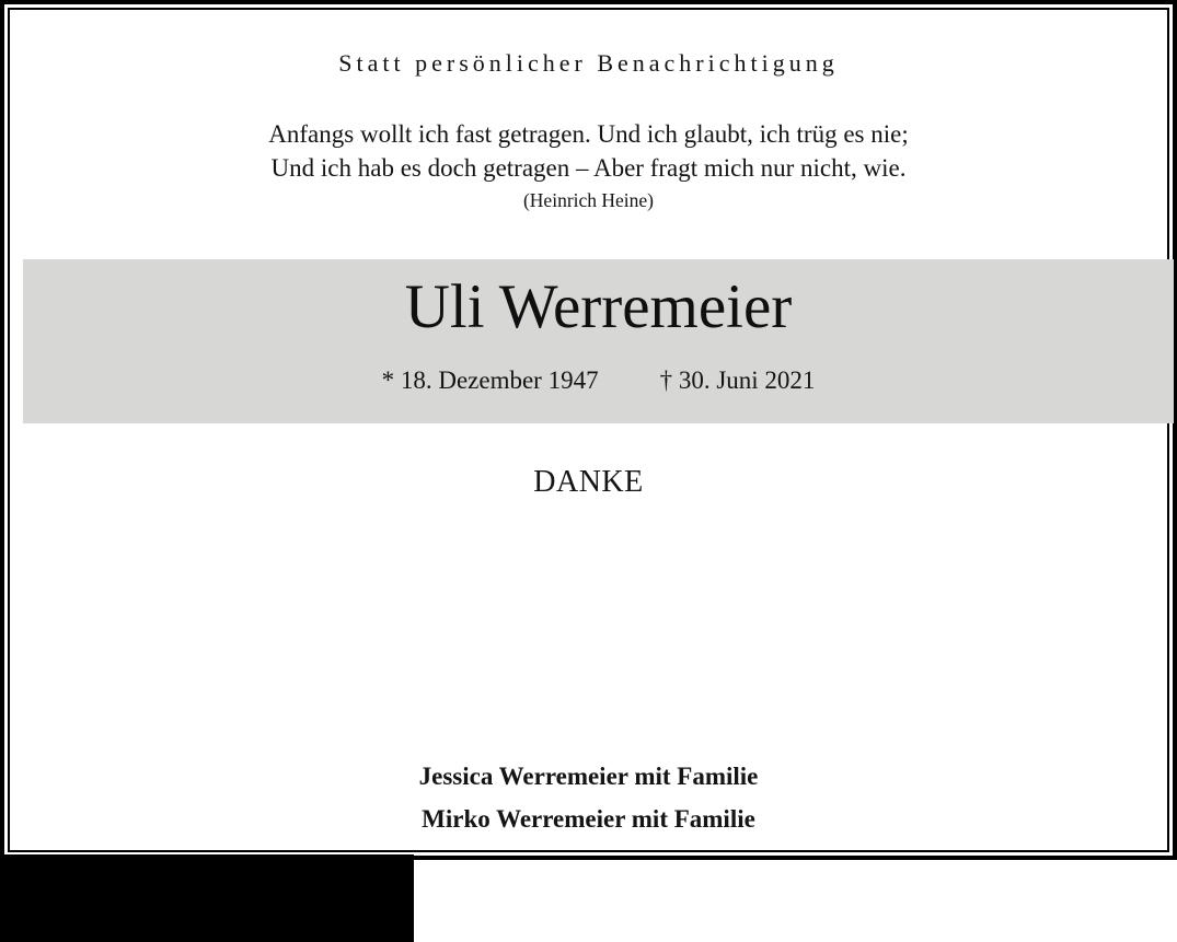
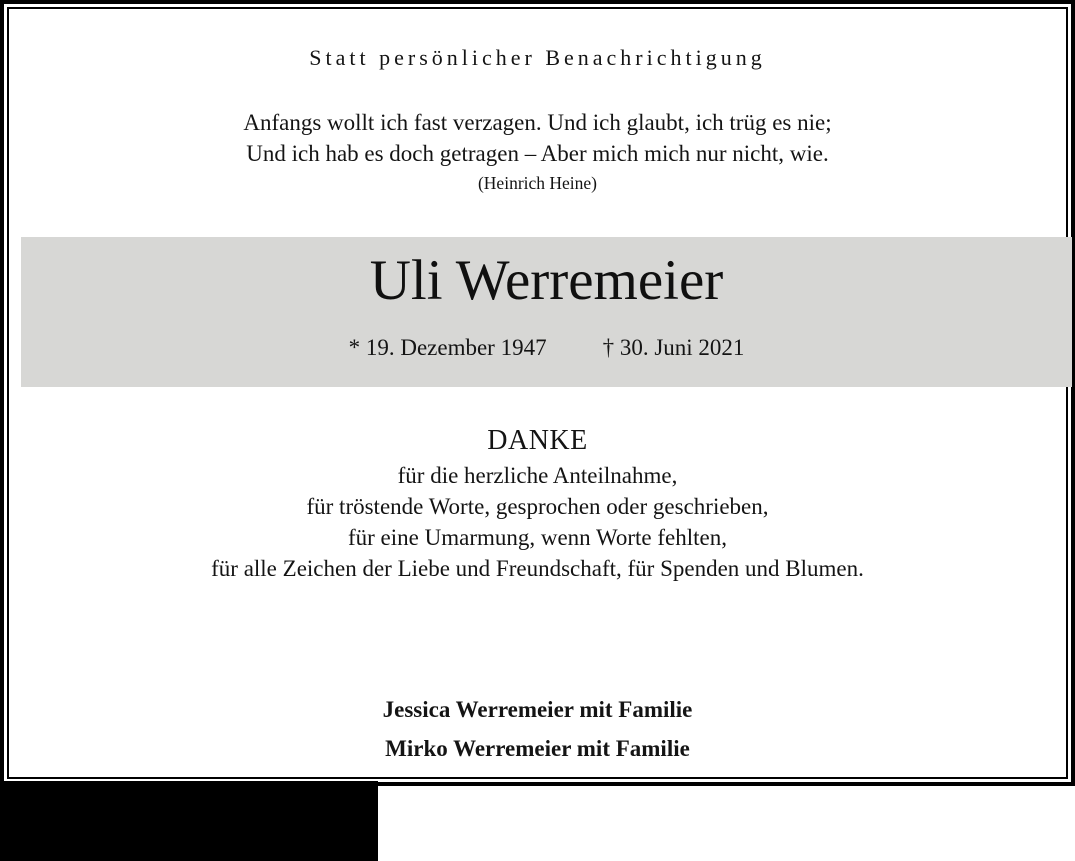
  Statt persönlicher Benachrichtigung
- Anfangs wollt ich fast getragen. Und ich glaubt, ich trüg es nie;
+ Anfangs wollt ich fast verzagen. Und ich glaubt, ich trüg es nie;
- Und ich hab es doch getragen – Aber fragt mich nur nicht, wie.
+ Und ich hab es doch getragen – Aber mich mich nur nicht, wie.
  (Heinrich Heine)
  Uli Werremeier
- * 18. Dezember 1947 † 30. Juni 2021
+ * 19. Dezember 1947 † 30. Juni 2021
  DANKE
+ für die herzliche Anteilnahme,
+ für tröstende Worte, gesprochen oder geschrieben,
+ für eine Umarmung, wenn Worte fehlten,
+ für alle Zeichen der Liebe und Freundschaft, für Spenden und Blumen.
  Jessica Werremeier mit Familie
  Mirko Werremeier mit Familie
